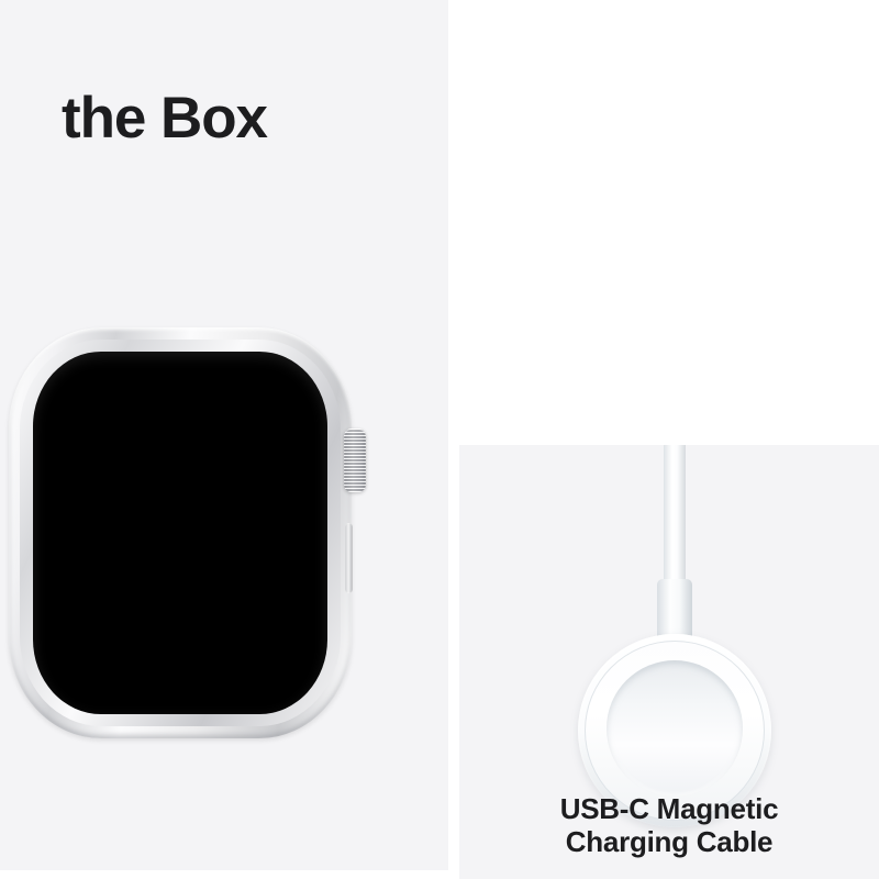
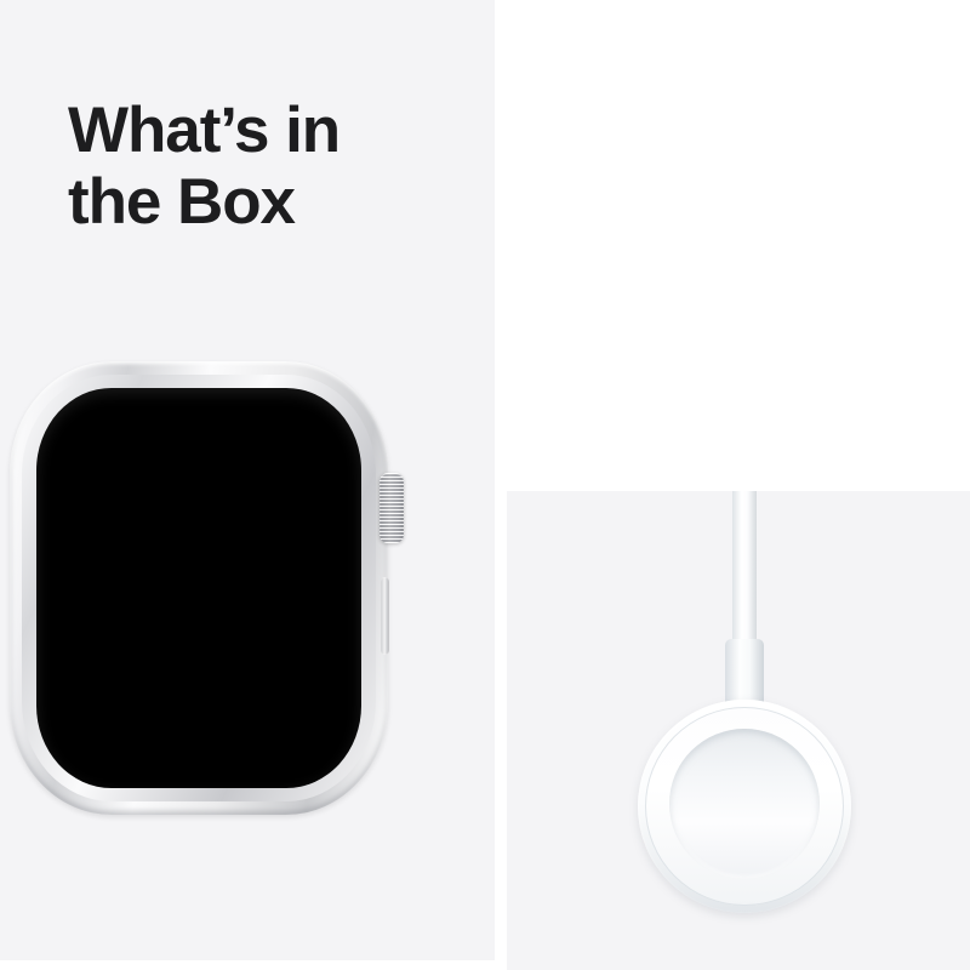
+ What’s in
  the Box
- USB-C Magnetic
- Charging Cable
